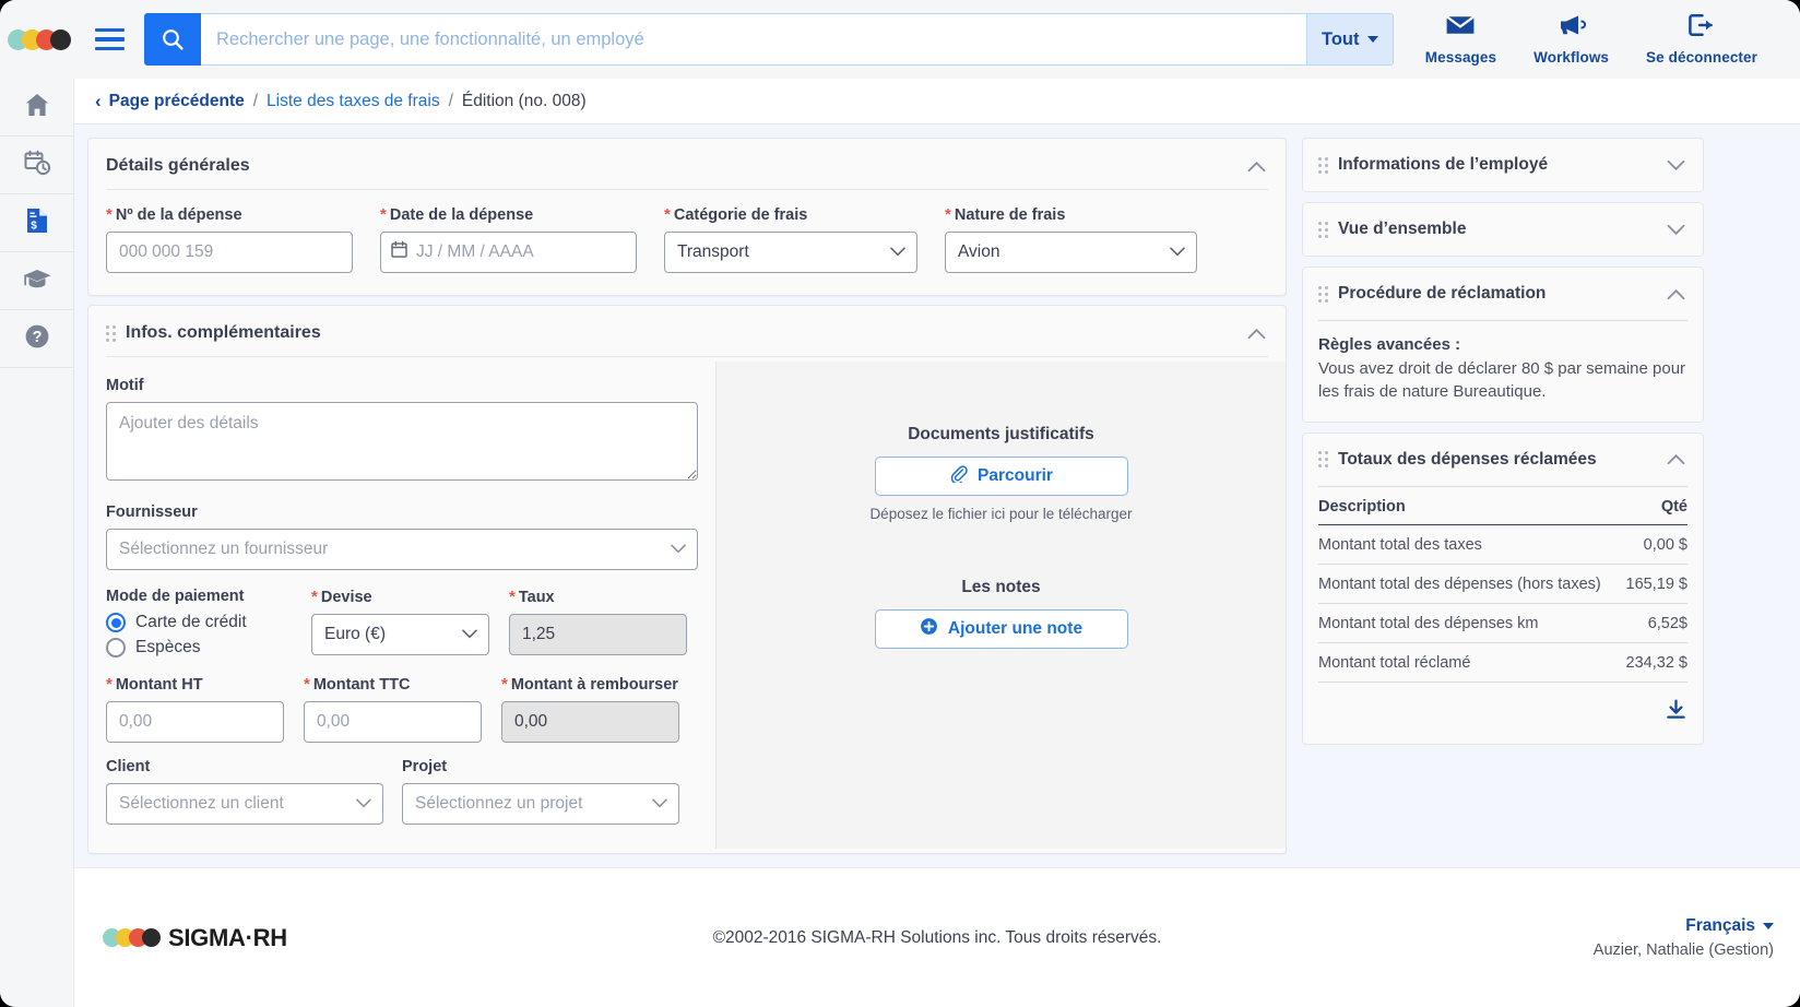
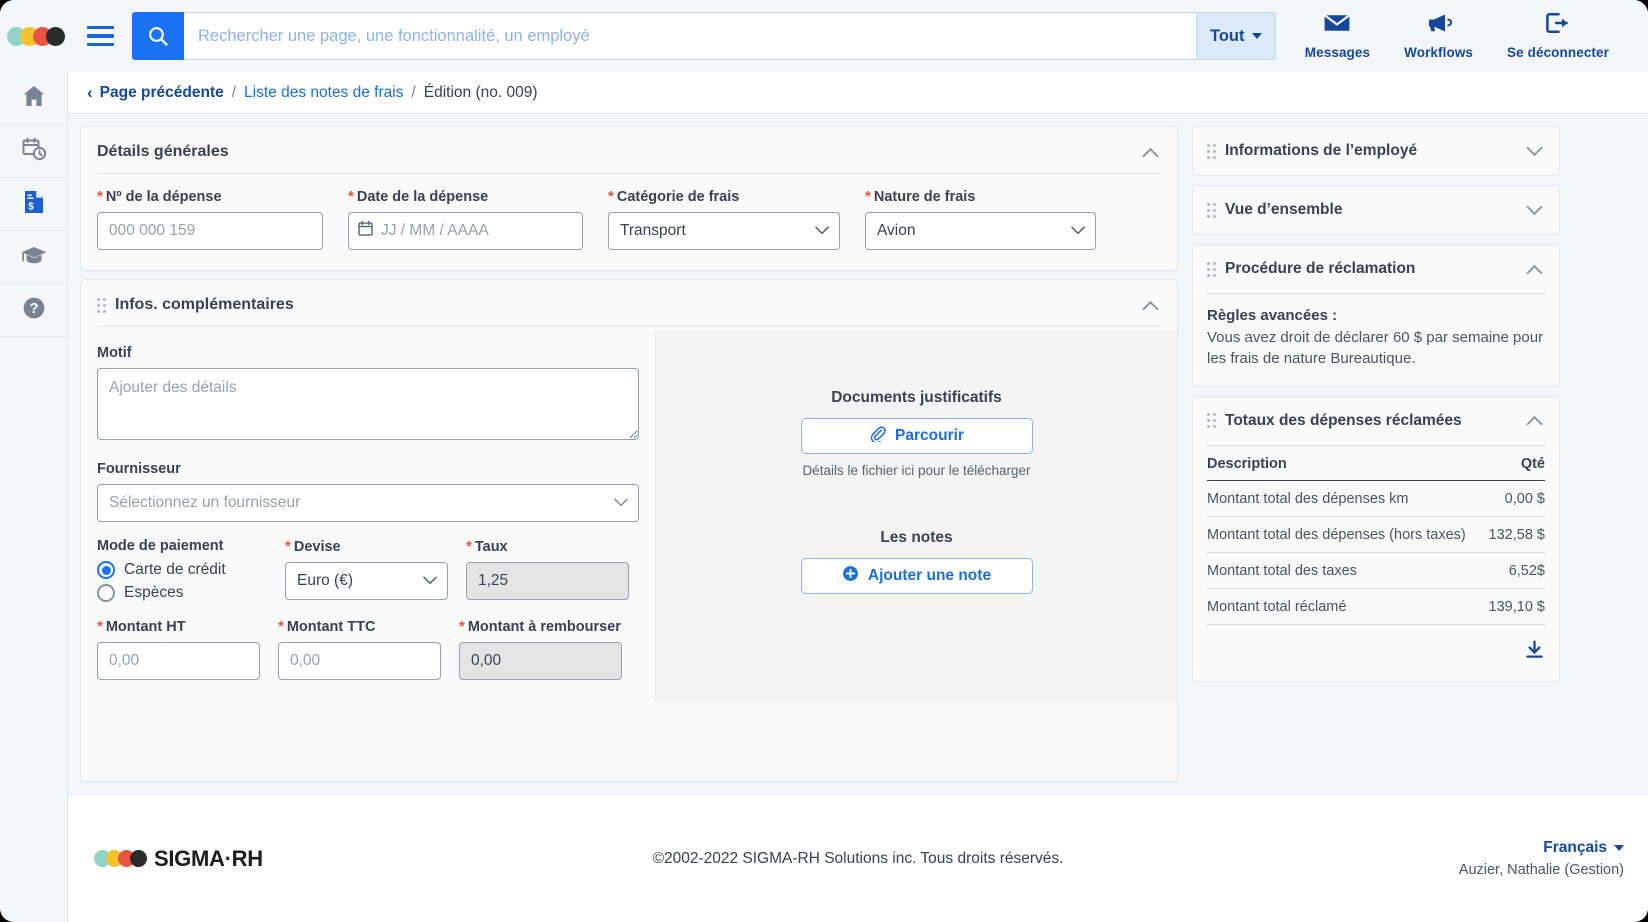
  Rechercher une page, une fonctionnalité, un employé
  Tout
  Messages
  Workflows
  Se déconnecter
  $
  ?
  ‹
  Page précédente
  /
- Liste des taxes de frais
+ Liste des notes de frais
  /
- Édition (no. 008)
+ Édition (no. 009)
  Détails générales
  *
  Nº de la dépense
  000 000 159
  *
  Date de la dépense
  JJ / MM / AAAA
  *
  Catégorie de frais
  Transport
  *
  Nature de frais
  Avion
  Infos. complémentaires
  Motif
  Ajouter des détails
  Fournisseur
  Sélectionnez un fournisseur
  Mode de paiement
  Carte de crédit
  Espèces
  *
  Devise
  Euro (€)
  *
  Taux
  1,25
  *
  Montant HT
  0,00
  *
  Montant TTC
  0,00
  *
  Montant à rembourser
  0,00
- Client
- Sélectionnez un client
- Projet
- Sélectionnez un projet
  Documents justificatifs
  Parcourir
- Déposez le fichier ici pour le télécharger
+ Détails le fichier ici pour le télécharger
  Les notes
  Ajouter une note
  Informations de l’employé
  Vue d’ensemble
  Procédure de réclamation
  Règles avancées :
- Vous avez droit de déclarer 80 $ par semaine pour les frais de nature Bureautique.
+ Vous avez droit de déclarer 60 $ par semaine pour les frais de nature Bureautique.
  Totaux des dépenses réclamées
  Description	Qté
- Montant total des taxes	0,00 $
+ Montant total des dépenses km	0,00 $
- Montant total des dépenses (hors taxes)	165,19 $
+ Montant total des dépenses (hors taxes)	132,58 $
- Montant total des dépenses km	6,52$
+ Montant total des taxes	6,52$
- Montant total réclamé	234,32 $
+ Montant total réclamé	139,10 $
  SIGMA·RH
- ©2002-2016 SIGMA-RH Solutions inc. Tous droits réservés.
+ ©2002-2022 SIGMA-RH Solutions inc. Tous droits réservés.
  Français
  Auzier, Nathalie (Gestion)
